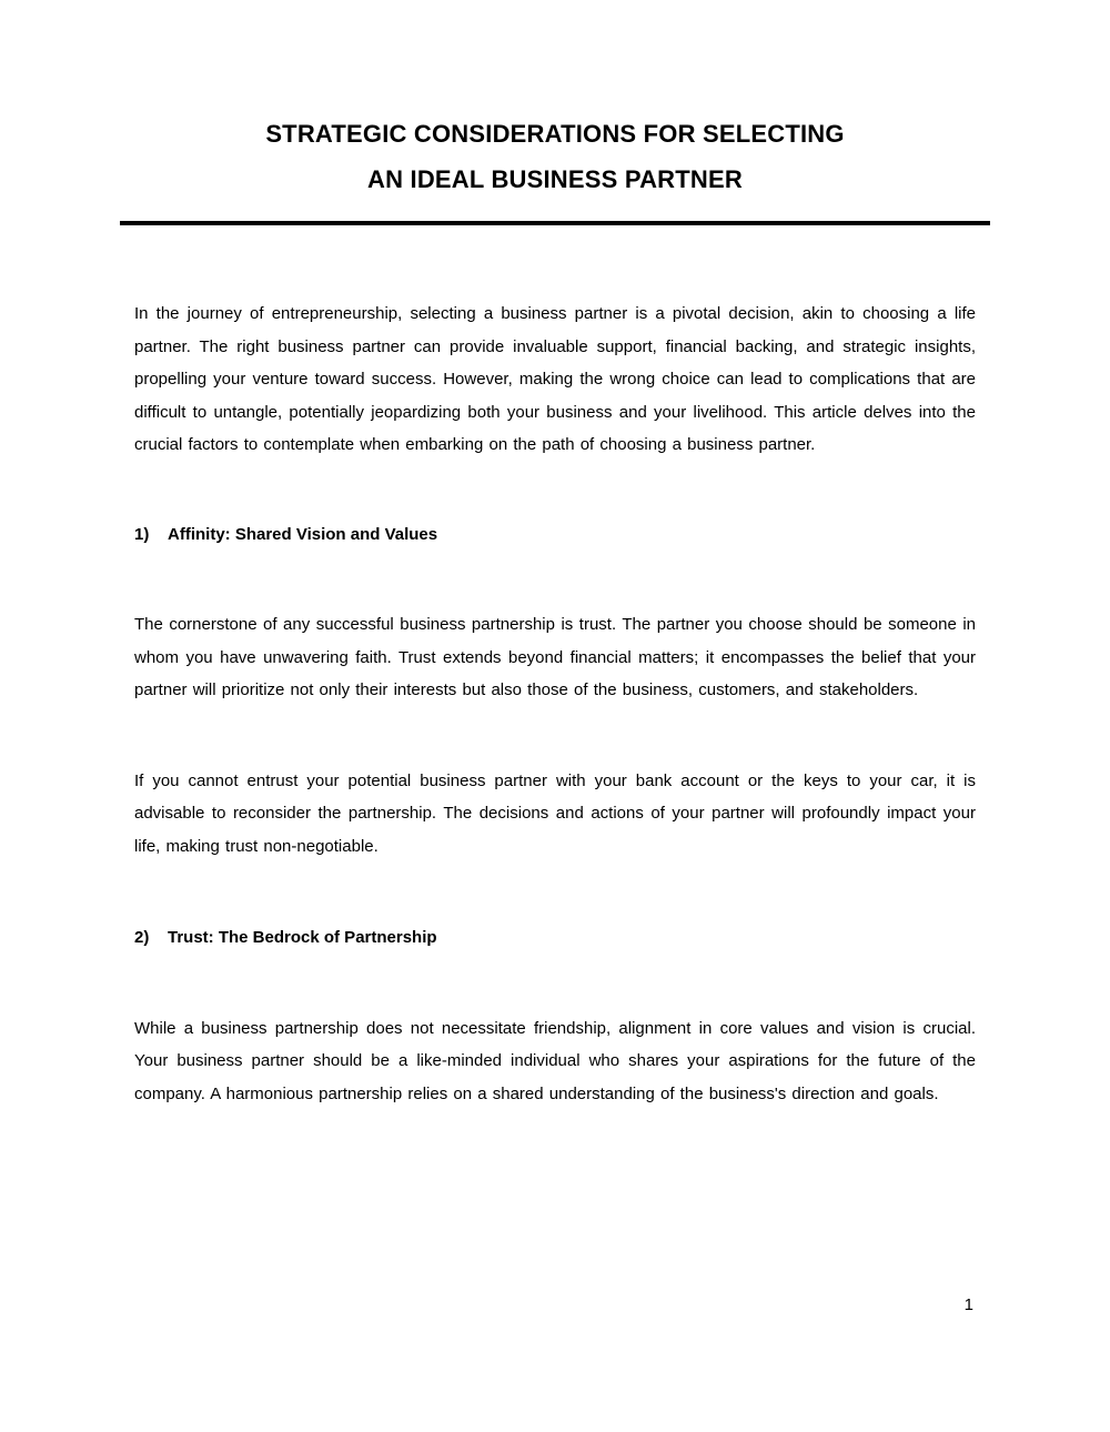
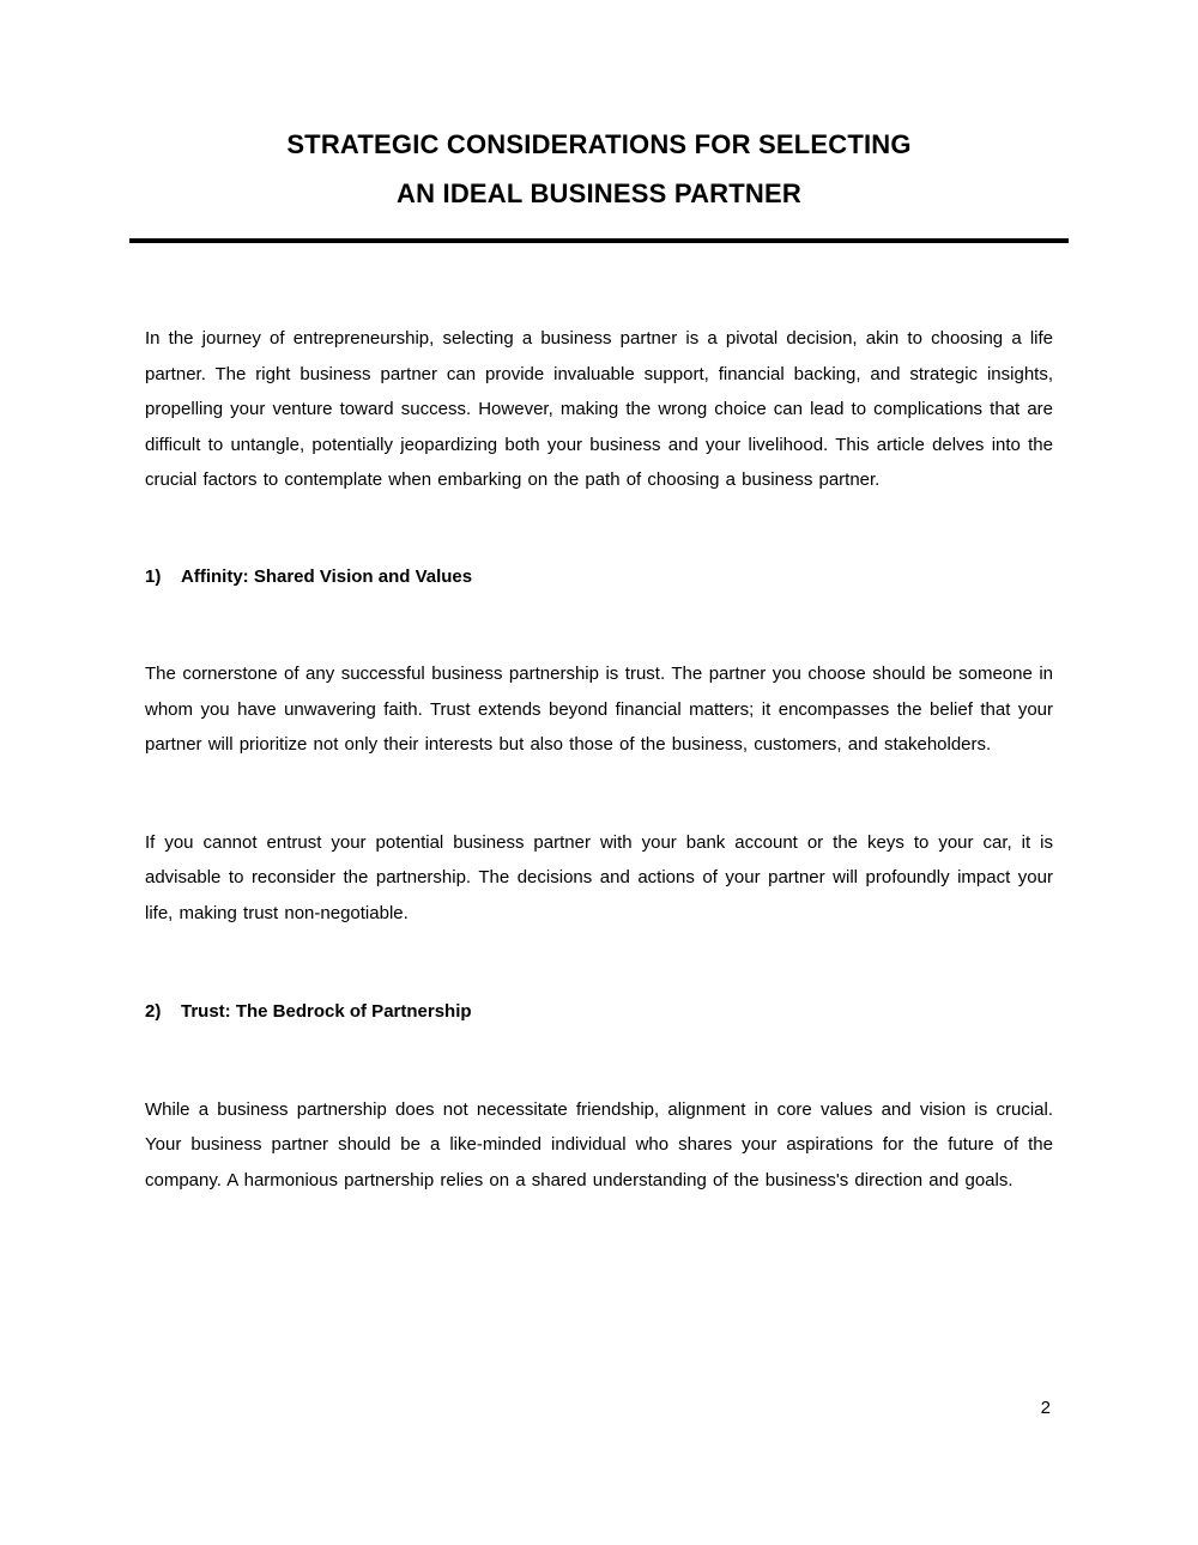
  STRATEGIC CONSIDERATIONS FOR SELECTING
  AN IDEAL BUSINESS PARTNER
  In the journey of entrepreneurship, selecting a business partner is a pivotal decision, akin to choosing a life partner. The right business partner can provide invaluable support, financial backing, and strategic insights, propelling your venture toward success. However, making the wrong choice can lead to complications that are difficult to untangle, potentially jeopardizing both your business and your livelihood. This article delves into the crucial factors to contemplate when embarking on the path of choosing a business partner.
  1)
  Affinity: Shared Vision and Values
  The cornerstone of any successful business partnership is trust. The partner you choose should be someone in whom you have unwavering faith. Trust extends beyond financial matters; it encompasses the belief that your partner will prioritize not only their interests but also those of the business, customers, and stakeholders.
  If you cannot entrust your potential business partner with your bank account or the keys to your car, it is advisable to reconsider the partnership. The decisions and actions of your partner will profoundly impact your life, making trust non-negotiable.
  2)
  Trust: The Bedrock of Partnership
  While a business partnership does not necessitate friendship, alignment in core values and vision is crucial. Your business partner should be a like-minded individual who shares your aspirations for the future of the company. A harmonious partnership relies on a shared understanding of the business's direction and goals.
- 1
+ 2
